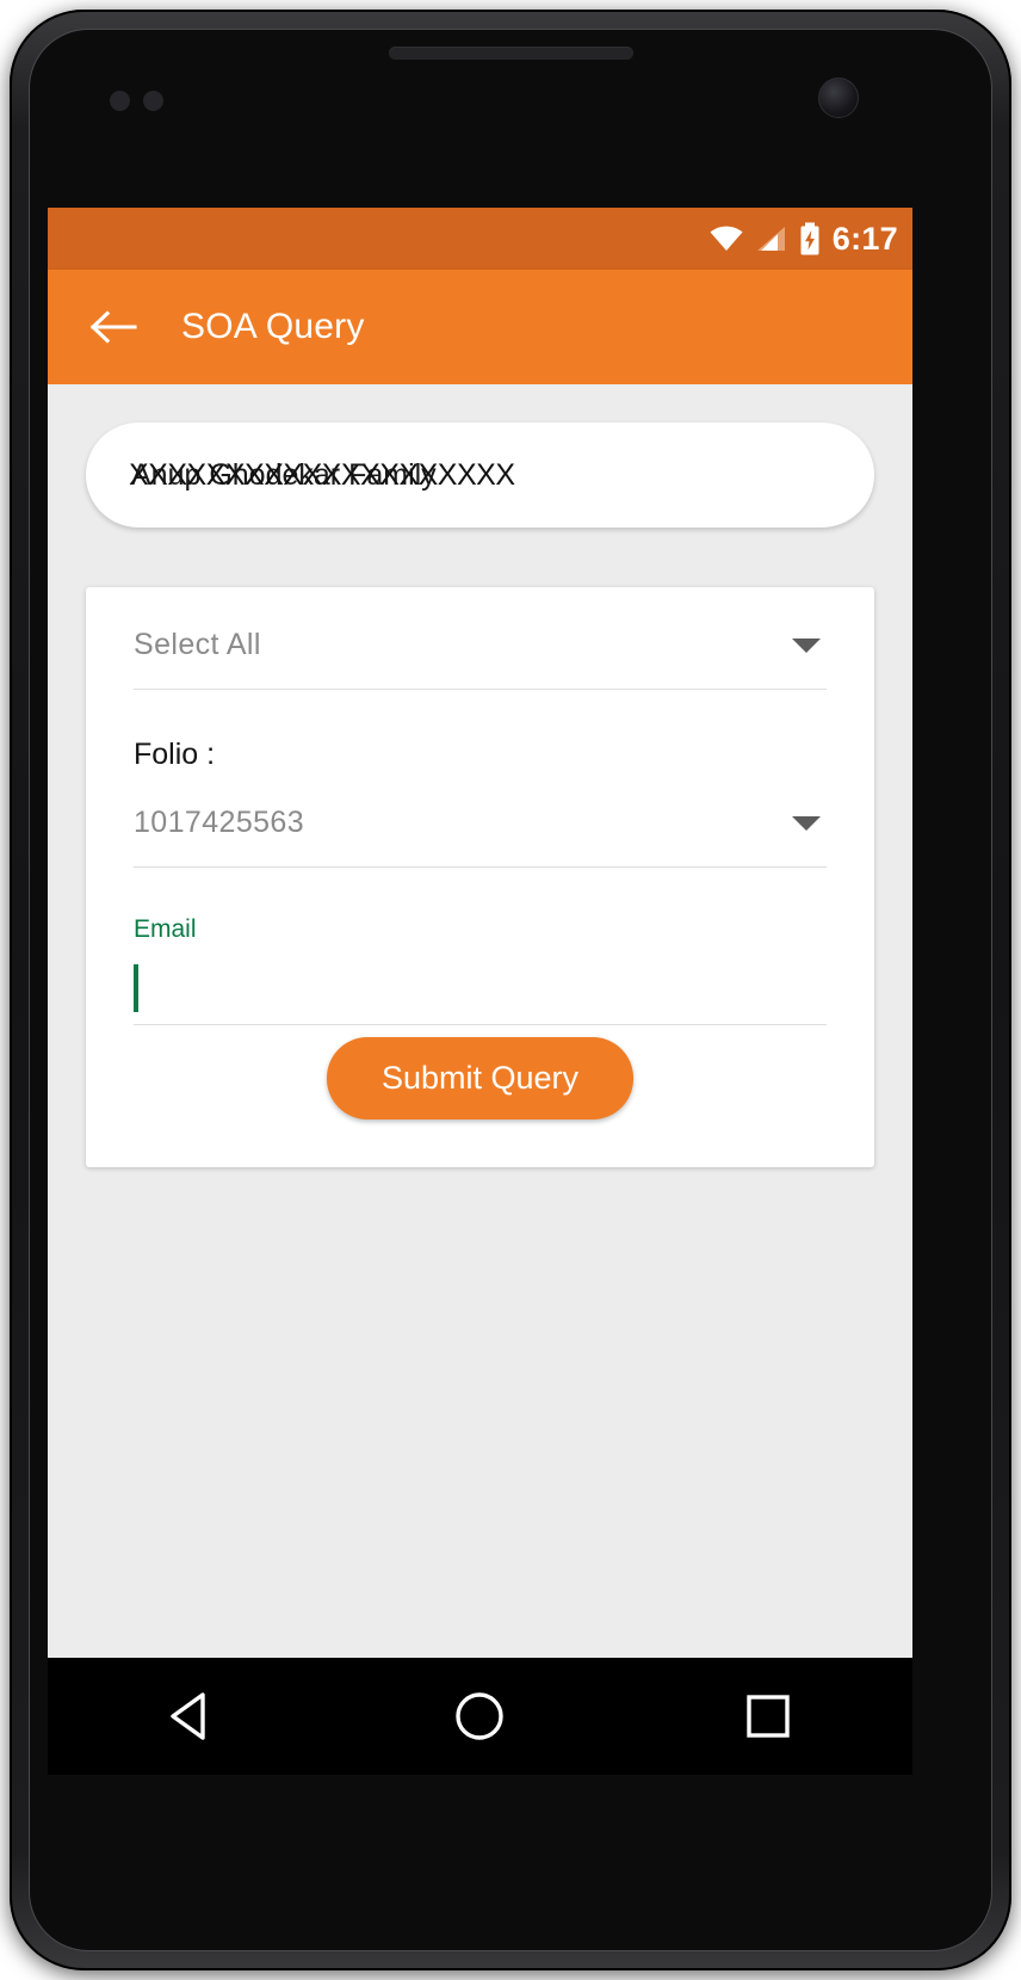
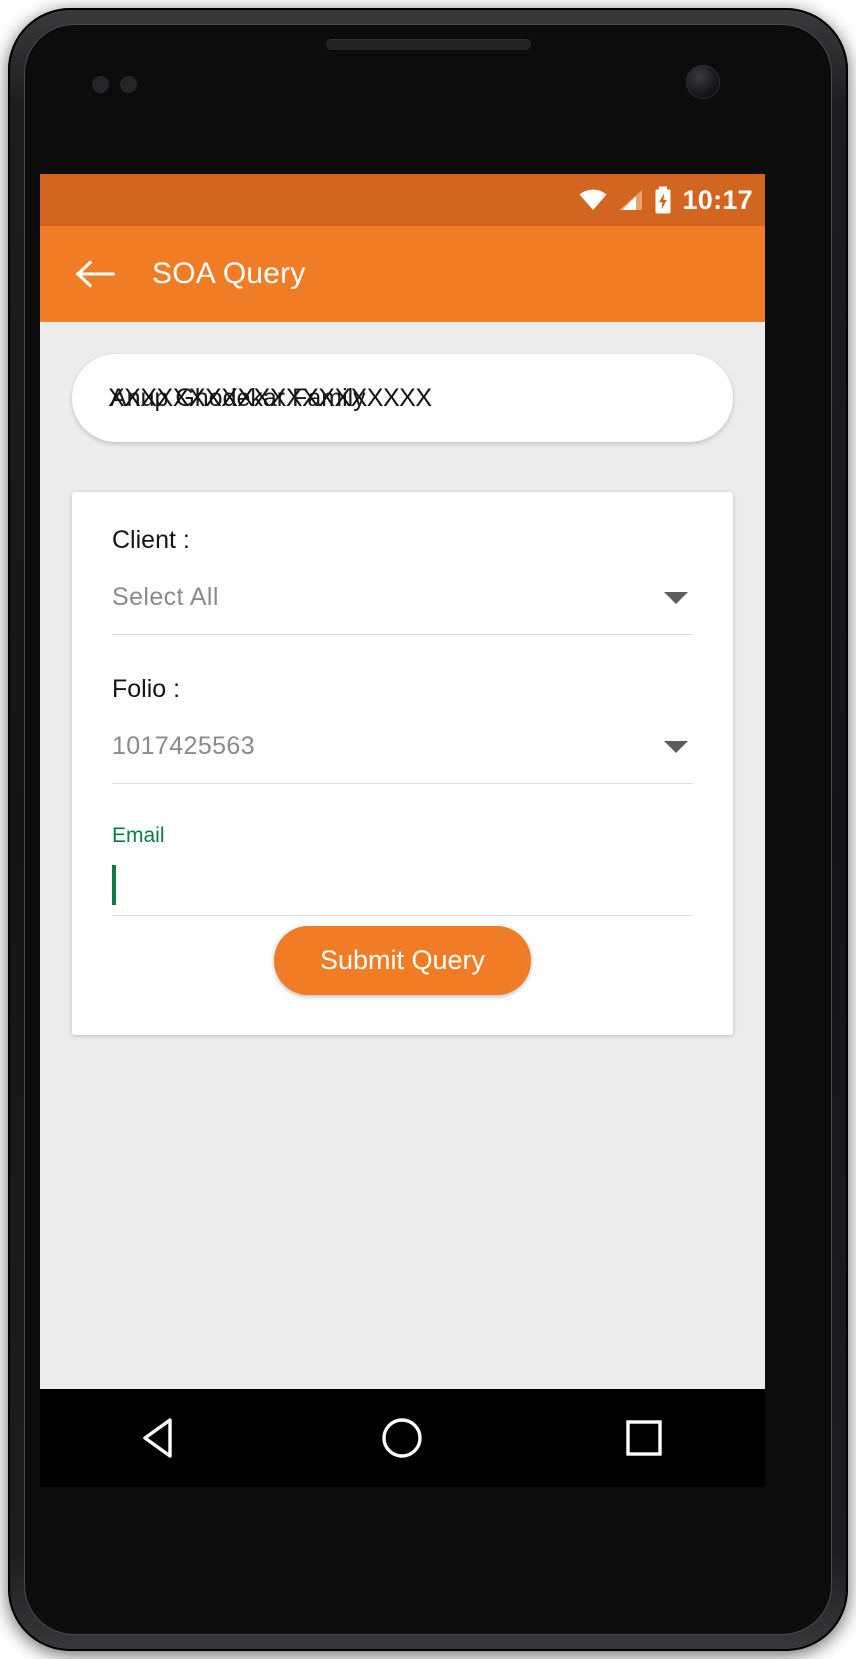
- 6:17
+ 10:17
  SOA Query
  Anup Ghodekar Family
  XXXXXXXXXXXXXXXXXXXX
+ Client :
  Select All
  Folio :
  1017425563
  Email
  Submit Query
